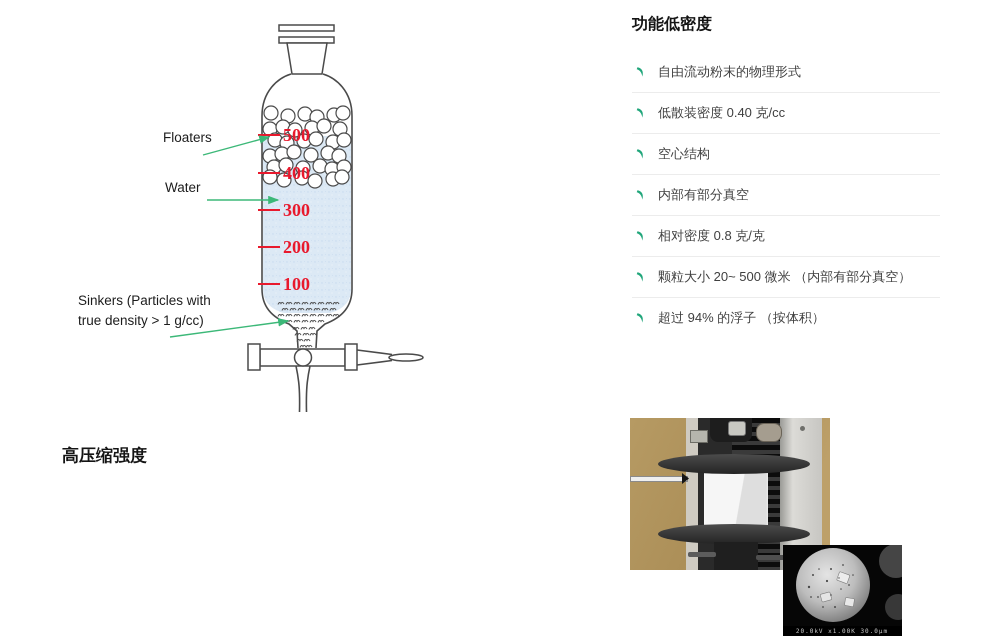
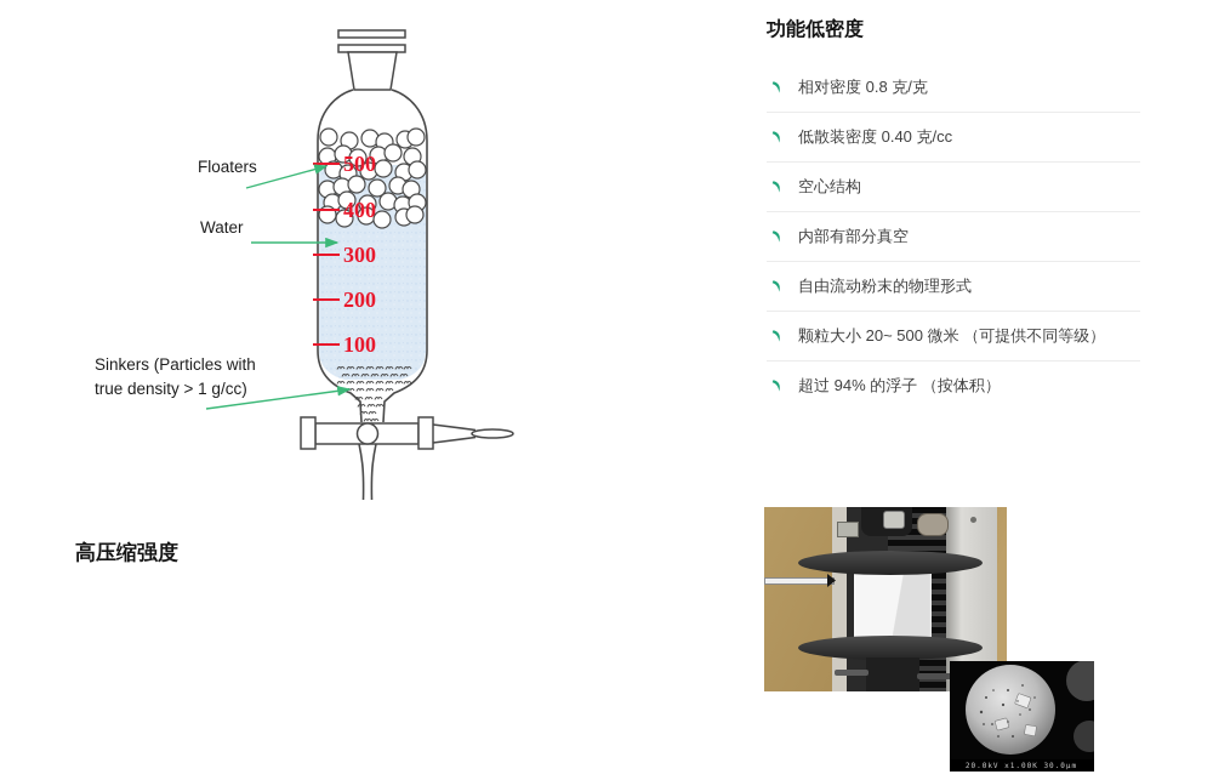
  500
  400
  300
  200
  100
  Floaters
  Water
  Sinkers (Particles with
  true density > 1 g/cc)
  功能低密度
- 自由流动粉末的物理形式
+ 相对密度 0.8 克/克
  低散装密度 0.40 克/cc
  空心结构
  内部有部分真空
- 相对密度 0.8 克/克
+ 自由流动粉末的物理形式
- 颗粒大小 20~ 500 微米 （内部有部分真空）
+ 颗粒大小 20~ 500 微米 （可提供不同等级）
  超过 94% 的浮子 （按体积）
  高压缩强度
